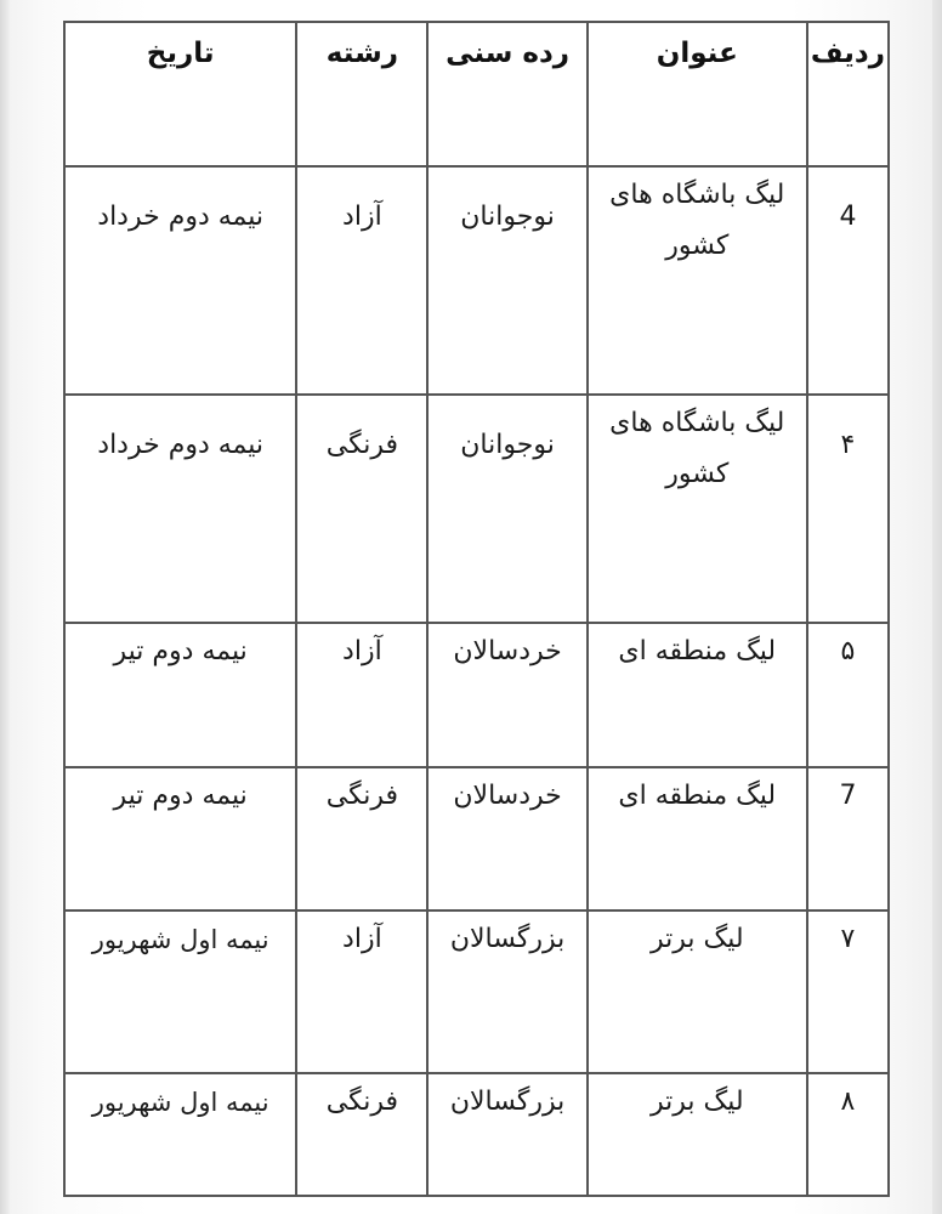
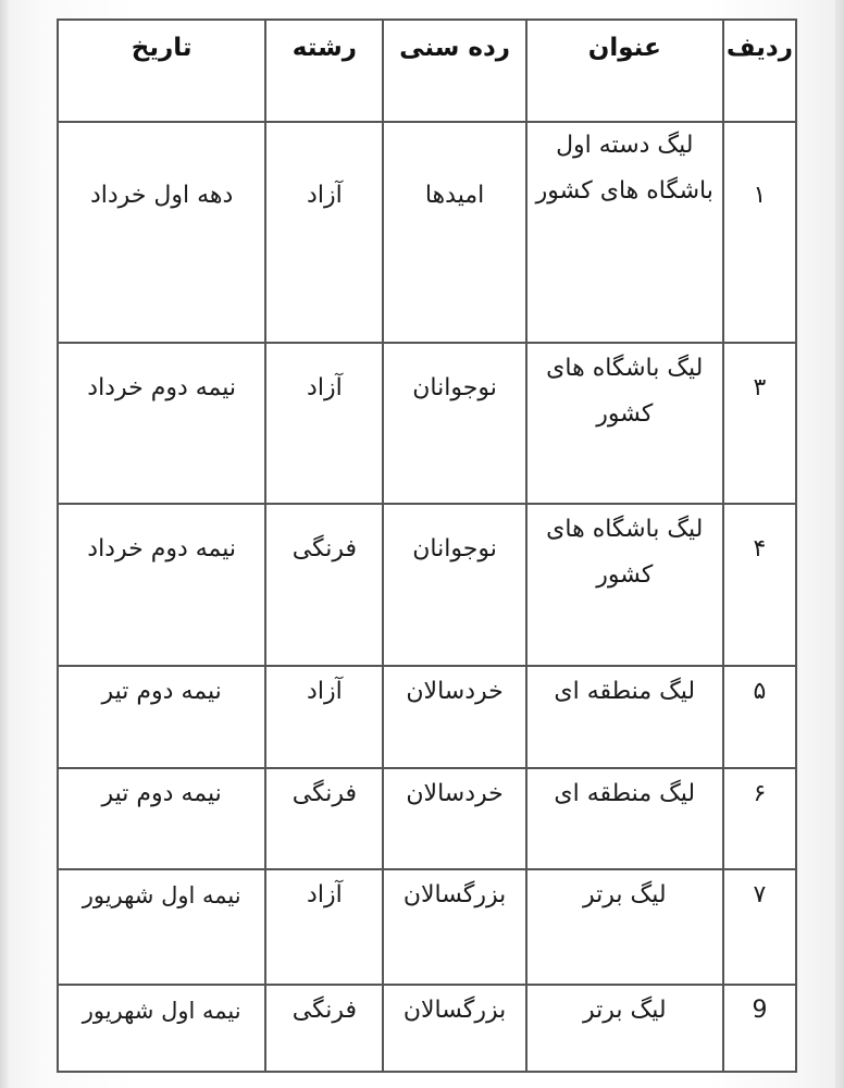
  ردیف	عنوان	رده سنی	رشته	تاریخ
+ ۱	لیگ دسته اول باشگاه های کشور	امیدها	آزاد	دهه اول خرداد
- 4	لیگ باشگاه های کشور	نوجوانان	آزاد	نیمه دوم خرداد
+ ۳	لیگ باشگاه های کشور	نوجوانان	آزاد	نیمه دوم خرداد
  ۴	لیگ باشگاه های کشور	نوجوانان	فرنگی	نیمه دوم خرداد
  ۵	لیگ منطقه ای	خردسالان	آزاد	نیمه دوم تیر
- 7	لیگ منطقه ای	خردسالان	فرنگی	نیمه دوم تیر
+ ۶	لیگ منطقه ای	خردسالان	فرنگی	نیمه دوم تیر
  ۷	لیگ برتر	بزرگسالان	آزاد	نیمه اول شهریور
- ۸	لیگ برتر	بزرگسالان	فرنگی	نیمه اول شهریور
+ 9	لیگ برتر	بزرگسالان	فرنگی	نیمه اول شهریور
